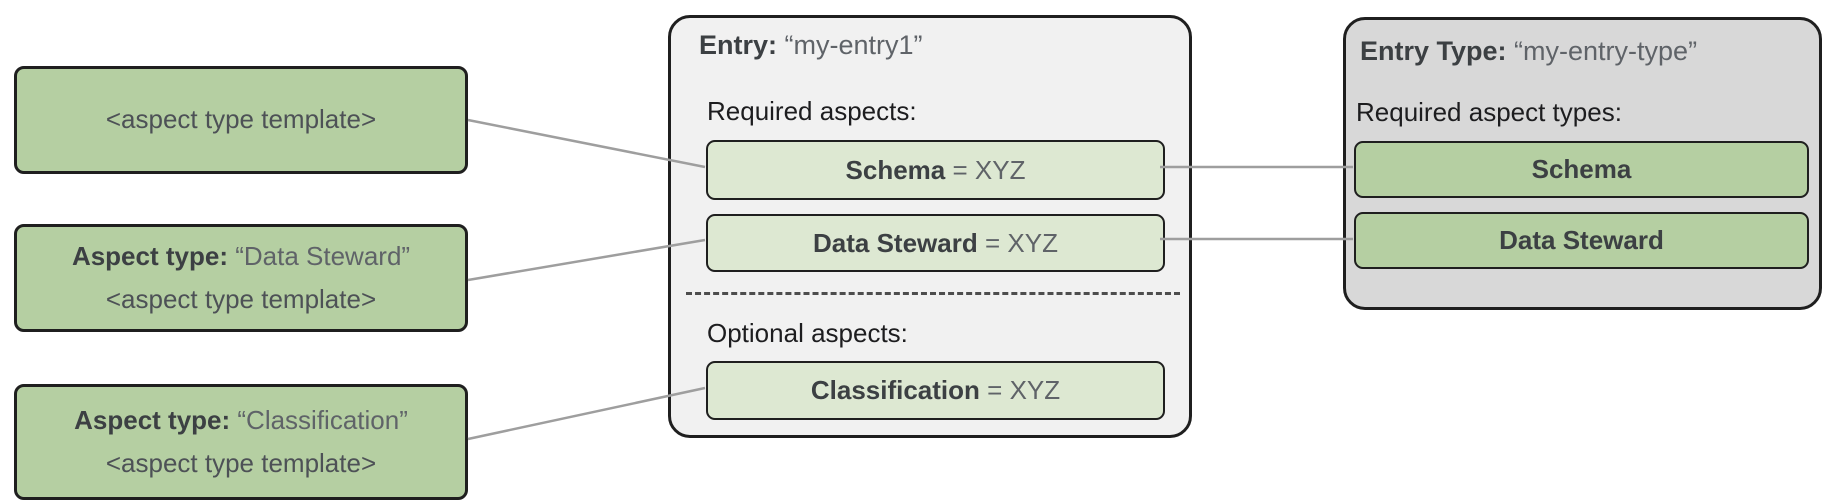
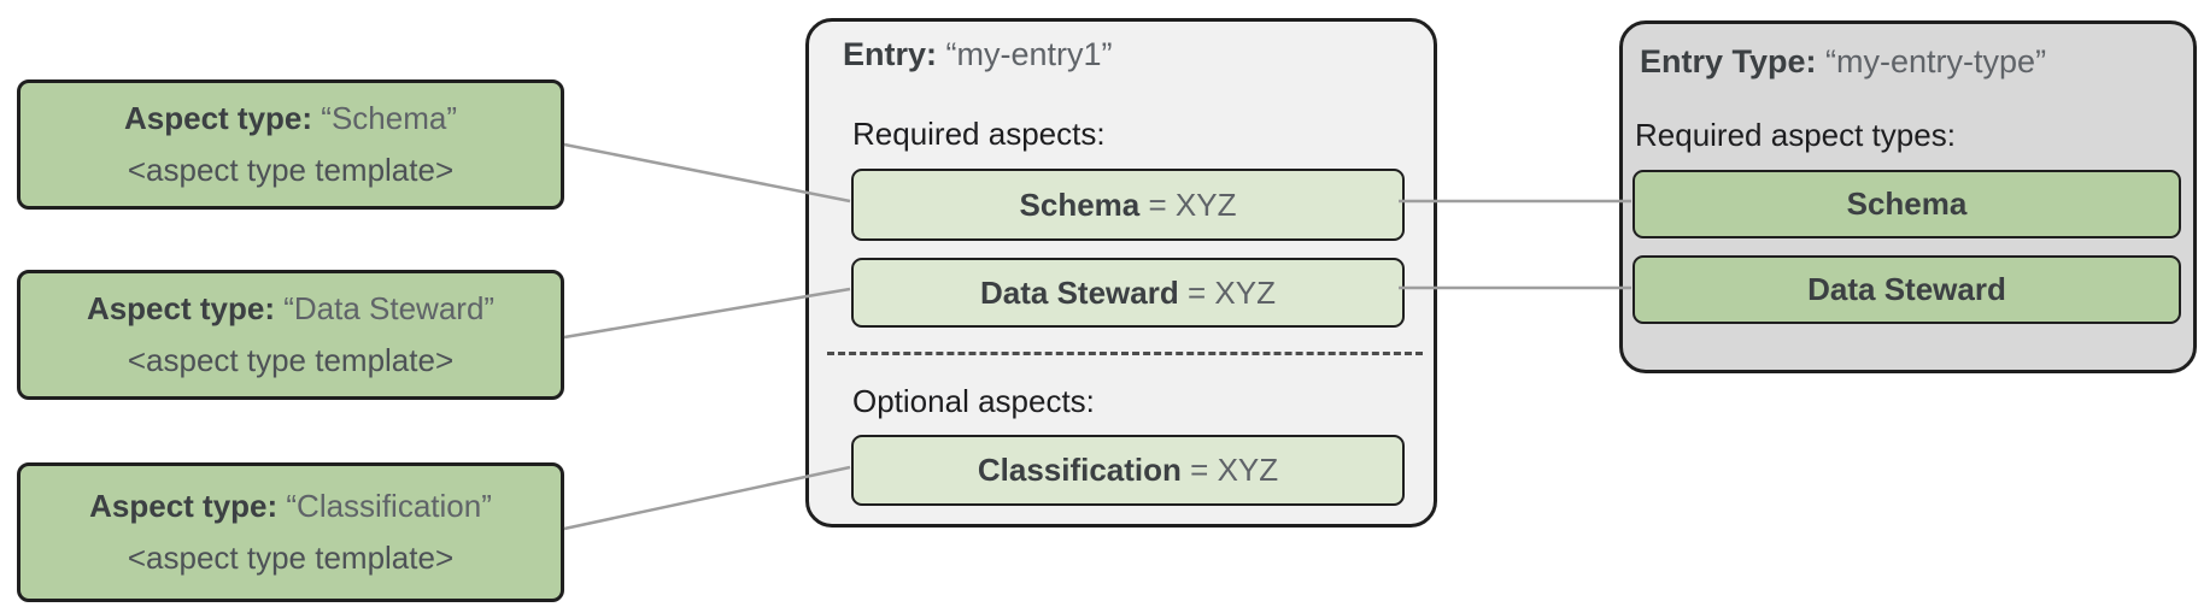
+ Aspect type: “Schema”
  <aspect type template>
  Aspect type: “Data Steward”
  <aspect type template>
  Aspect type: “Classification”
  <aspect type template>
  Entry: “my-entry1”
  Required aspects:
  Schema
  = XYZ
  Data Steward
  = XYZ
  Optional aspects:
  Classification
  = XYZ
  Entry Type: “my-entry-type”
  Required aspect types:
  Schema
  Data Steward
